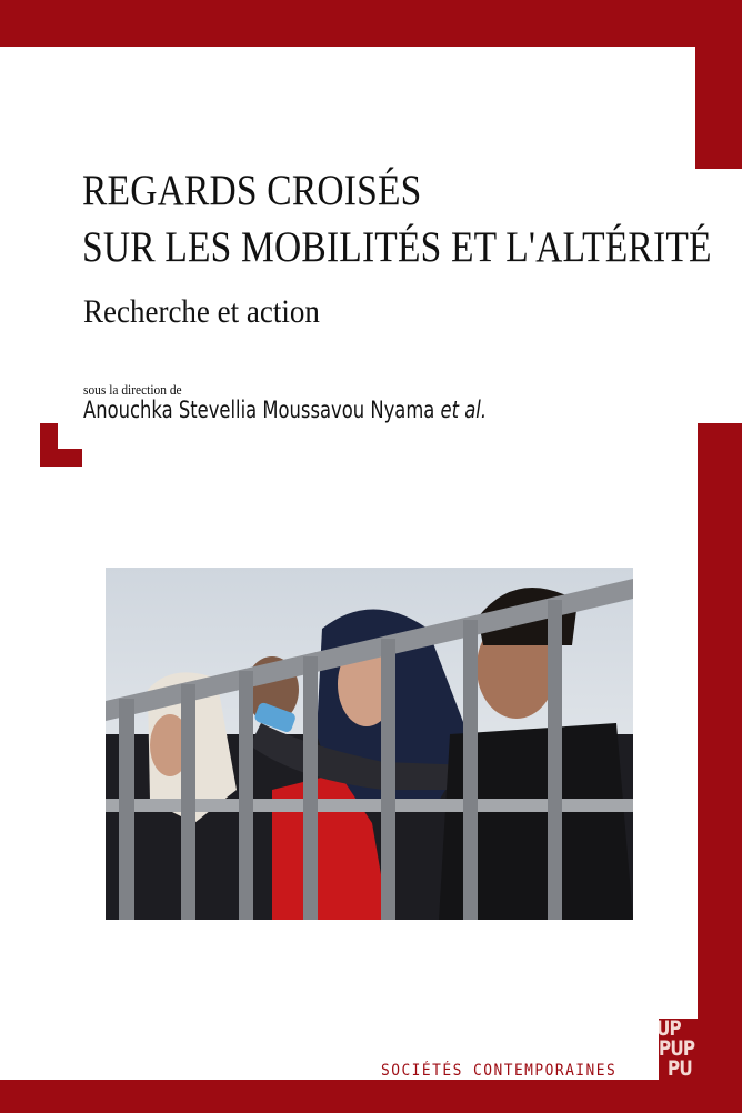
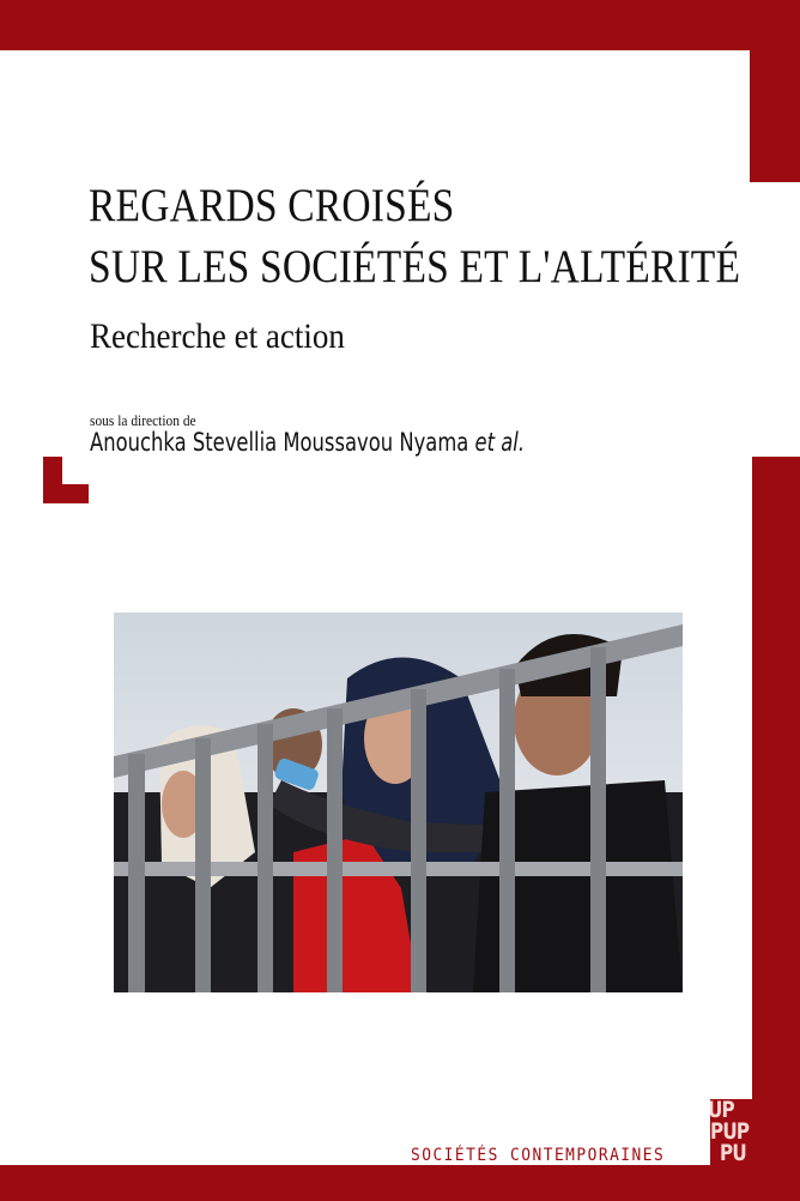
  REGARDS CROISÉS
- SUR LES MOBILITÉS ET L'ALTÉRITÉ
+ SUR LES SOCIÉTÉS ET L'ALTÉRITÉ
  Recherche et action
  sous la direction de
  Anouchka Stevellia Moussavou Nyama et al.
  SOCIÉTÉS CONTEMPORAINES
  UP
  PUP
  PU
